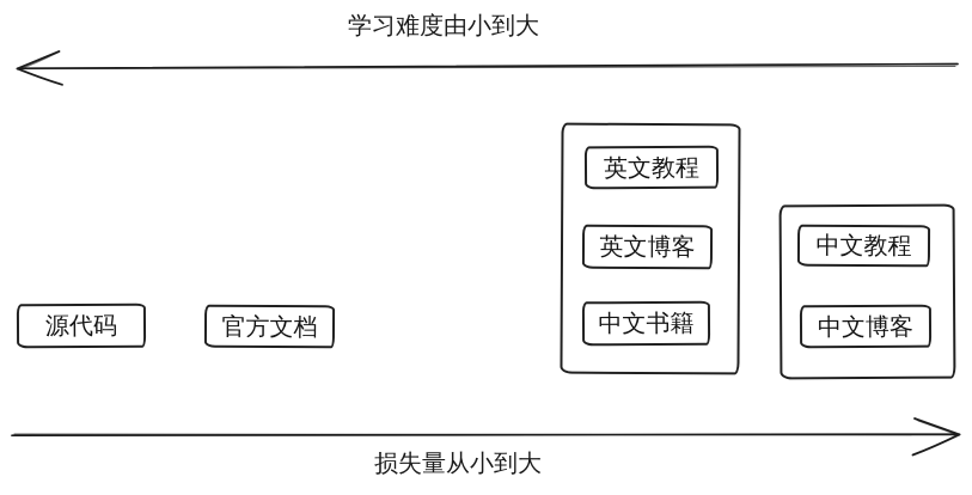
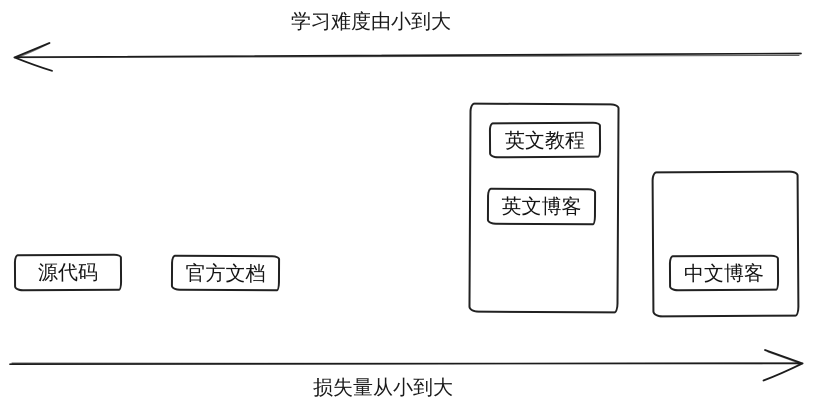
  学习难度由小到大
  损失量从小到大
  源代码
  官方文档
  英文教程
  英文博客
- 中文书籍
- 中文教程
  中文博客
